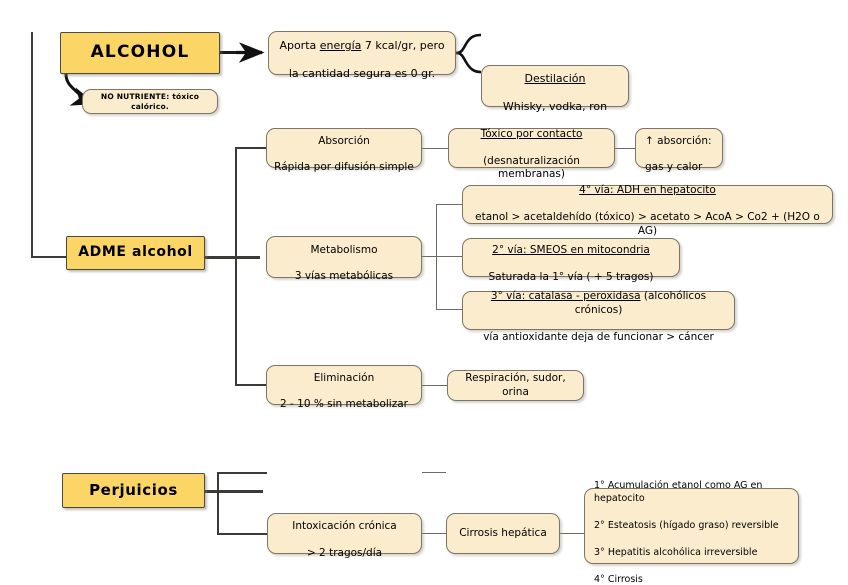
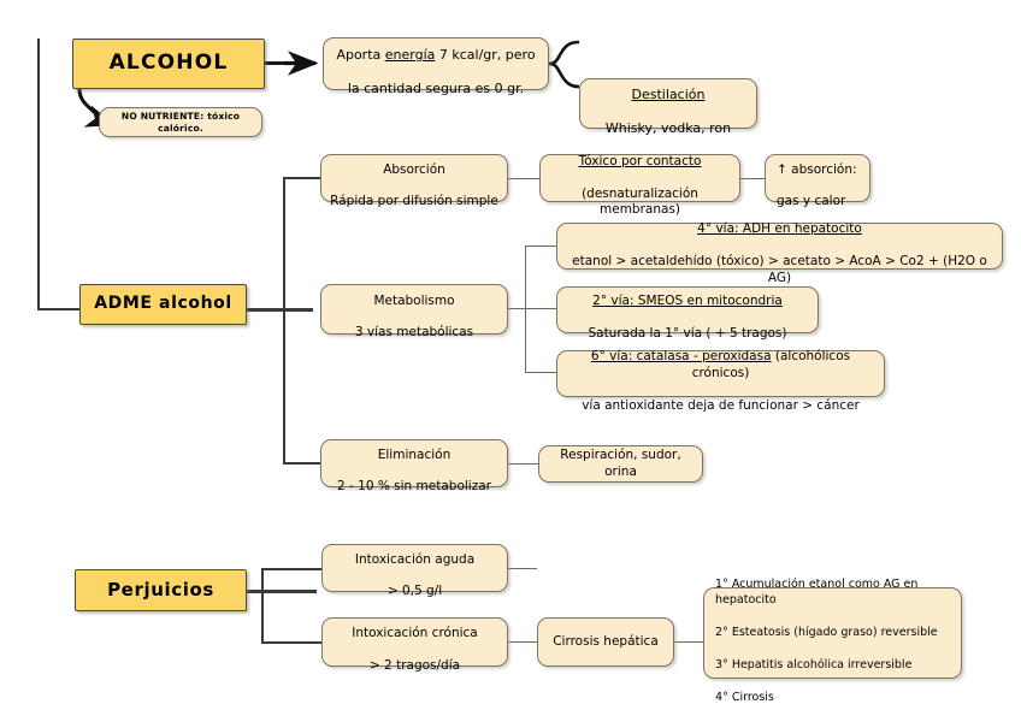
  ALCOHOL
  NO NUTRIENTE: tóxico calórico.
  Aporta energía 7 kcal/gr, pero
  la cantidad segura es 0 gr.
  Destilación
  Whisky, vodka, ron
  ADME alcohol
  Absorción
  Rápida por difusión simple
  Tóxico por contacto
  (desnaturalización membranas)
  ↑ absorción:
  gas y calor
  Metabolismo
  3 vías metabólicas
  4° vía: ADH en hepatocito
  etanol > acetaldehído (tóxico) > acetato > AcoA > Co2 + (H2O o AG)
  2° vía: SMEOS en mitocondria
  Saturada la 1° vía ( + 5 tragos)
- 3° vía: catalasa - peroxidasa (alcohólicos crónicos)
+ 6° vía: catalasa - peroxidasa (alcohólicos crónicos)
  vía antioxidante deja de funcionar > cáncer
  Eliminación
  2 - 10 % sin metabolizar
  Respiración, sudor, orina
  Perjuicios
+ Intoxicación aguda
+ > 0,5 g/l
  Intoxicación crónica
  > 2 tragos/día
  Cirrosis hepática
  1° Acumulación etanol como AG en hepatocito
  2° Esteatosis (hígado graso) reversible
  3° Hepatitis alcohólica irreversible
  4° Cirrosis
